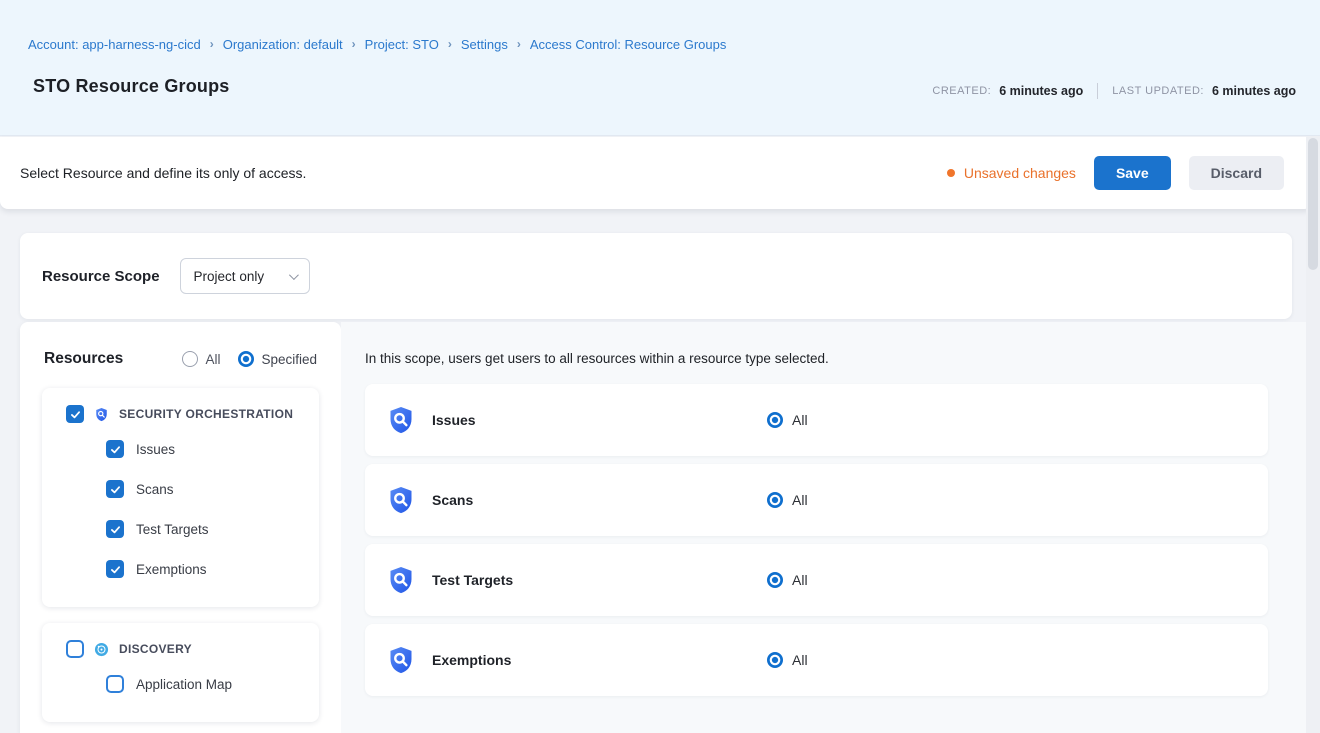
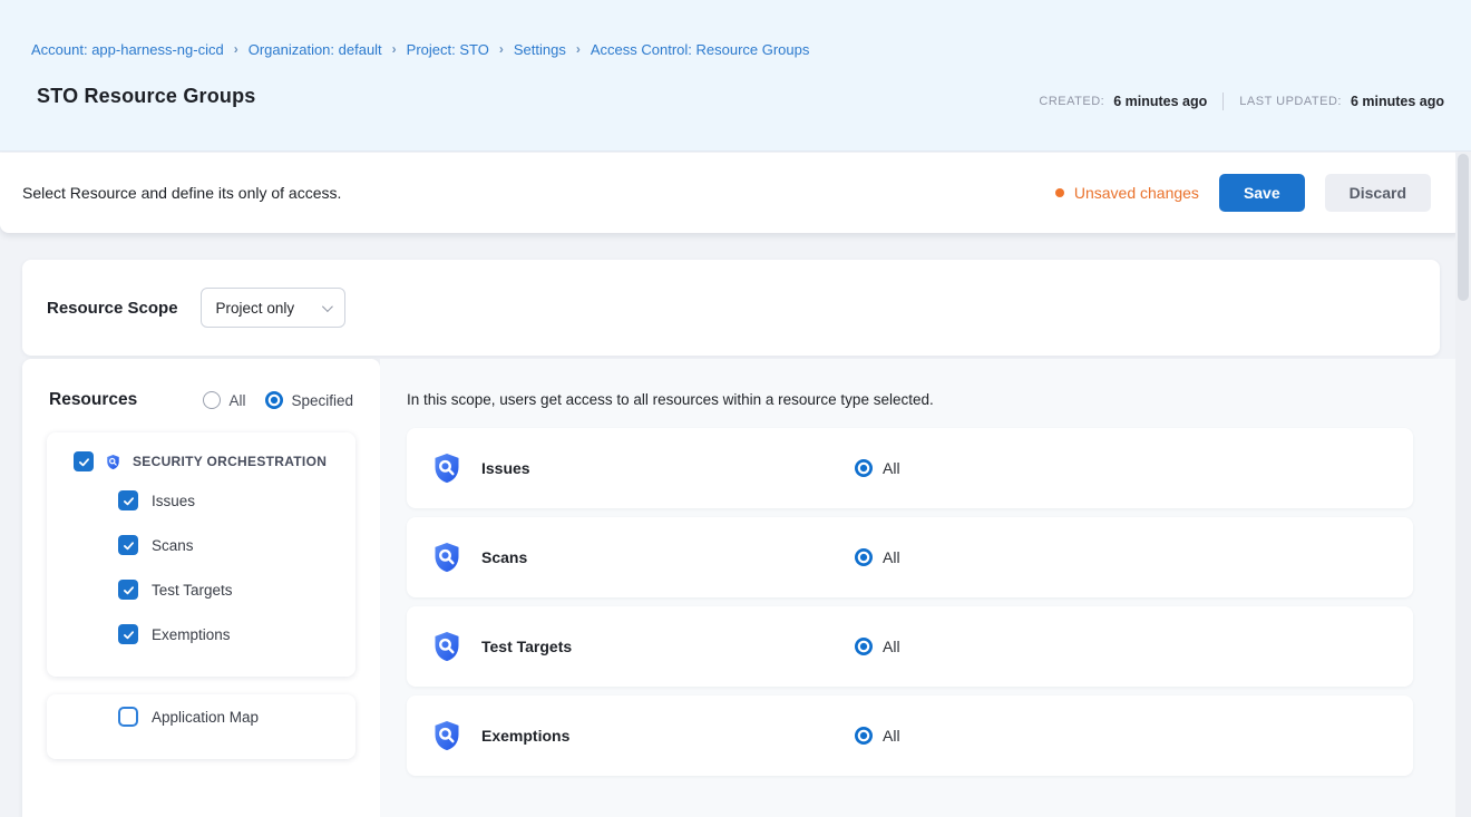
  Account: app-harness-ng-cicd
  ›
  Organization: default
  ›
  Project: STO
  ›
  Settings
  ›
  Access Control: Resource Groups
  STO Resource Groups
  CREATED:
  6 minutes ago
  LAST UPDATED:
  6 minutes ago
  Select Resource and define its only of access.
  Unsaved changes
  Save
  Discard
  Resource Scope
  Project only
  Resources
  All
  Specified
  SECURITY ORCHESTRATION
  Issues
  Scans
  Test Targets
  Exemptions
- DISCOVERY
  Application Map
- In this scope, users get users to all resources within a resource type selected.
+ In this scope, users get access to all resources within a resource type selected.
  Issues
  All
  Scans
  All
  Test Targets
  All
  Exemptions
  All
